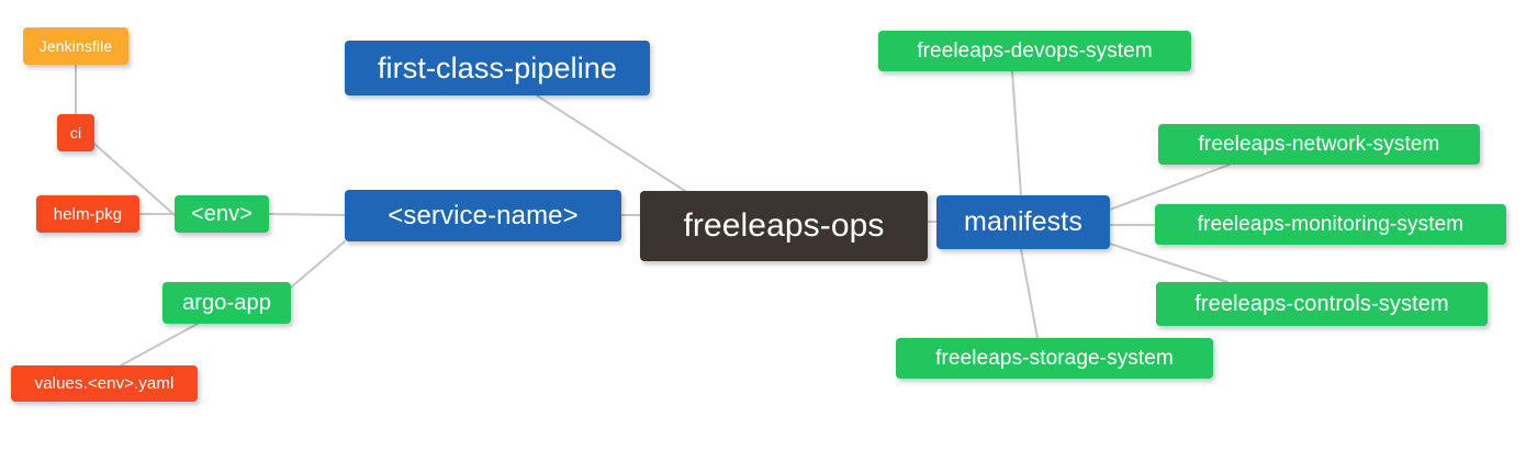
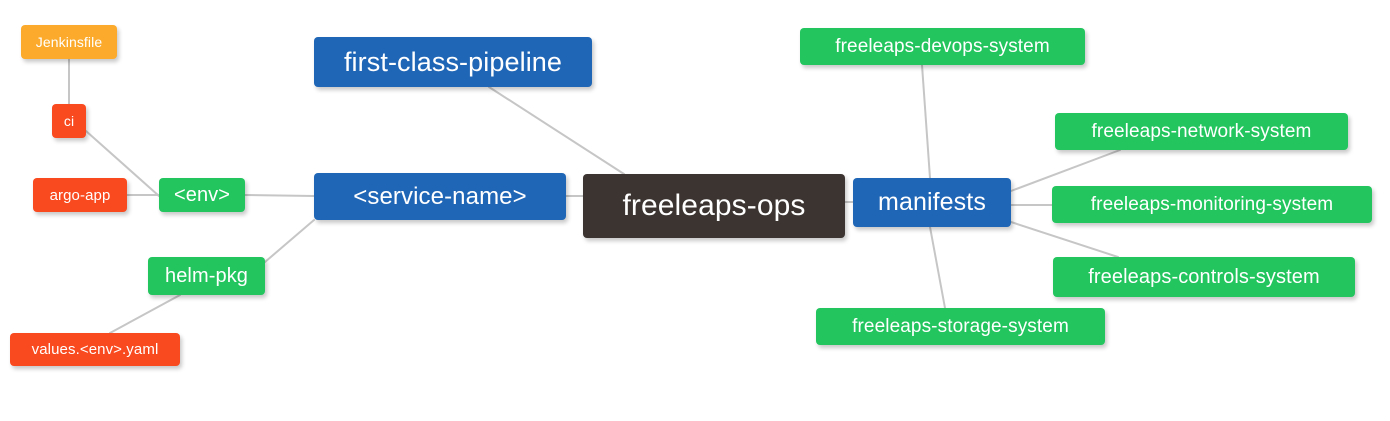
  Jenkinsfile
  ci
- helm-pkg
+ argo-app
  <env>
- argo-app
+ helm-pkg
  values.<env>.yaml
  first-class-pipeline
  <service-name>
  freeleaps-ops
  manifests
  freeleaps-devops-system
  freeleaps-network-system
  freeleaps-monitoring-system
  freeleaps-controls-system
  freeleaps-storage-system
